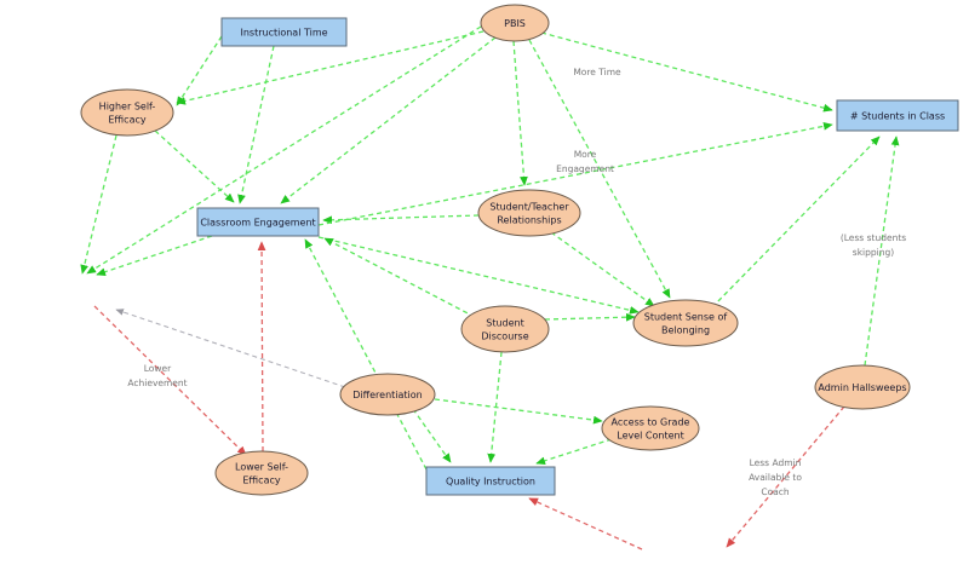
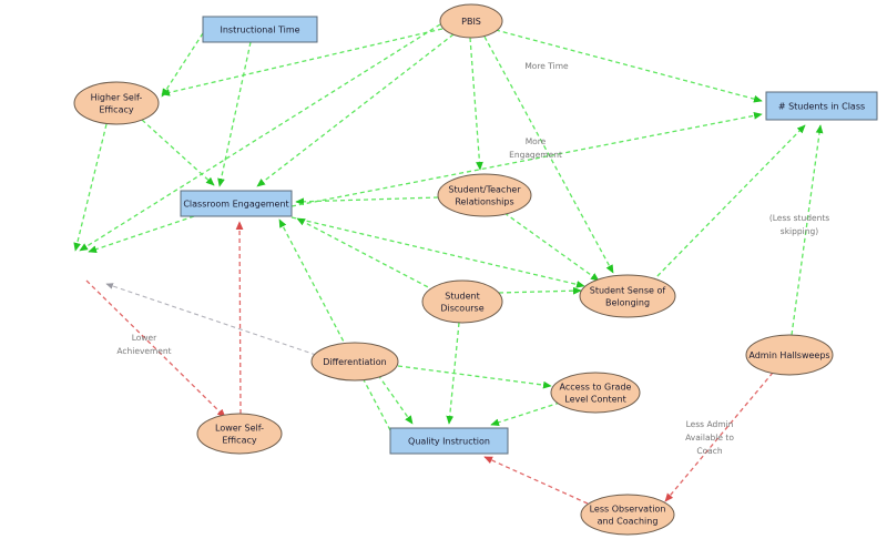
  More Time
  More
  Engagement
  (Less students
  skipping)
  Lower
  Achievement
  Less Admin
  Available to
  Coach
  Instructional Time
  PBIS
  # Students in Class
  Higher Self-
  Efficacy
  Student/Teacher
  Relationships
  Classroom Engagement
  Student Sense of
  Belonging
  Student
  Discourse
  Admin Hallsweeps
  Differentiation
  Access to Grade
  Level Content
  Lower Self-
  Efficacy
  Quality Instruction
+ Less Observation
+ and Coaching
